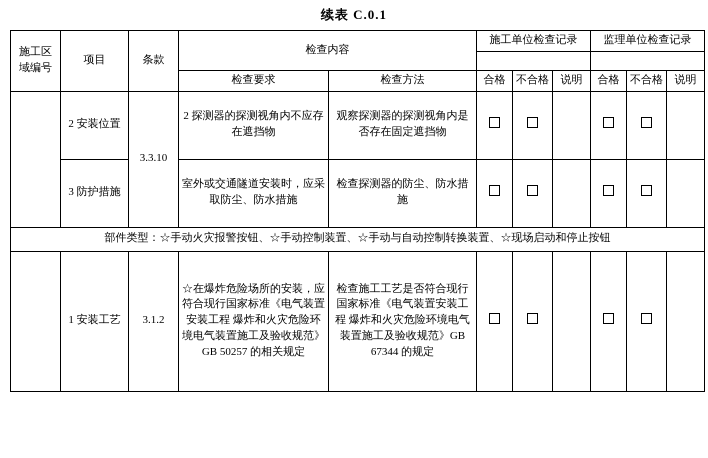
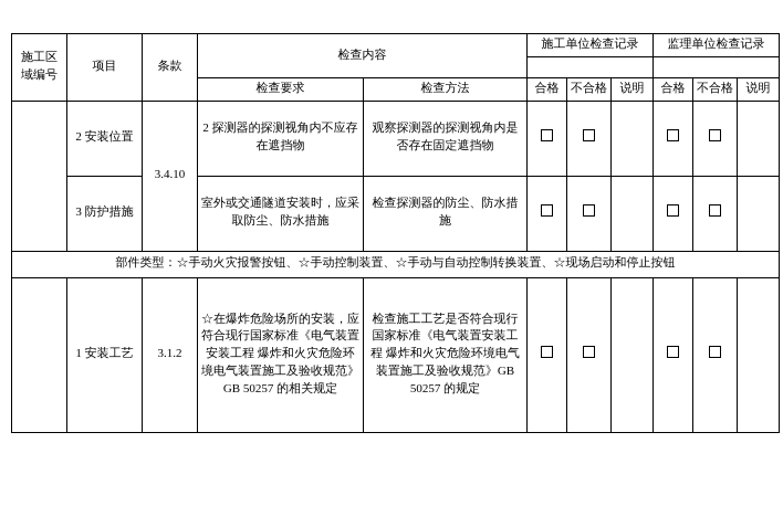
- 续表 C.0.1
  施工区域编号	项目	条款	检查内容	施工单位检查记录	监理单位检查记录
  检查要求	检查方法	合格	不合格	说明	合格	不合格	说明
- 	2 安装位置	3.3.10	2 探测器的探测视角内不应存在遮挡物	观察探测器的探测视角内是否存在固定遮挡物
+ 	2 安装位置	3.4.10	2 探测器的探测视角内不应存在遮挡物	观察探测器的探测视角内是否存在固定遮挡物
  3 防护措施	室外或交通隧道安装时，应采取防尘、防水措施	检查探测器的防尘、防水措施
  部件类型：☆手动火灾报警按钮、☆手动控制装置、☆手动与自动控制转换装置、☆现场启动和停止按钮
- 	1 安装工艺	3.1.2	☆在爆炸危险场所的安装，应符合现行国家标准《电气装置安装工程 爆炸和火灾危险环境电气装置施工及验收规范》GB 50257 的相关规定	检查施工工艺是否符合现行国家标准《电气装置安装工程 爆炸和火灾危险环境电气装置施工及验收规范》GB 67344 的规定
+ 	1 安装工艺	3.1.2	☆在爆炸危险场所的安装，应符合现行国家标准《电气装置安装工程 爆炸和火灾危险环境电气装置施工及验收规范》GB 50257 的相关规定	检查施工工艺是否符合现行国家标准《电气装置安装工程 爆炸和火灾危险环境电气装置施工及验收规范》GB 50257 的规定
